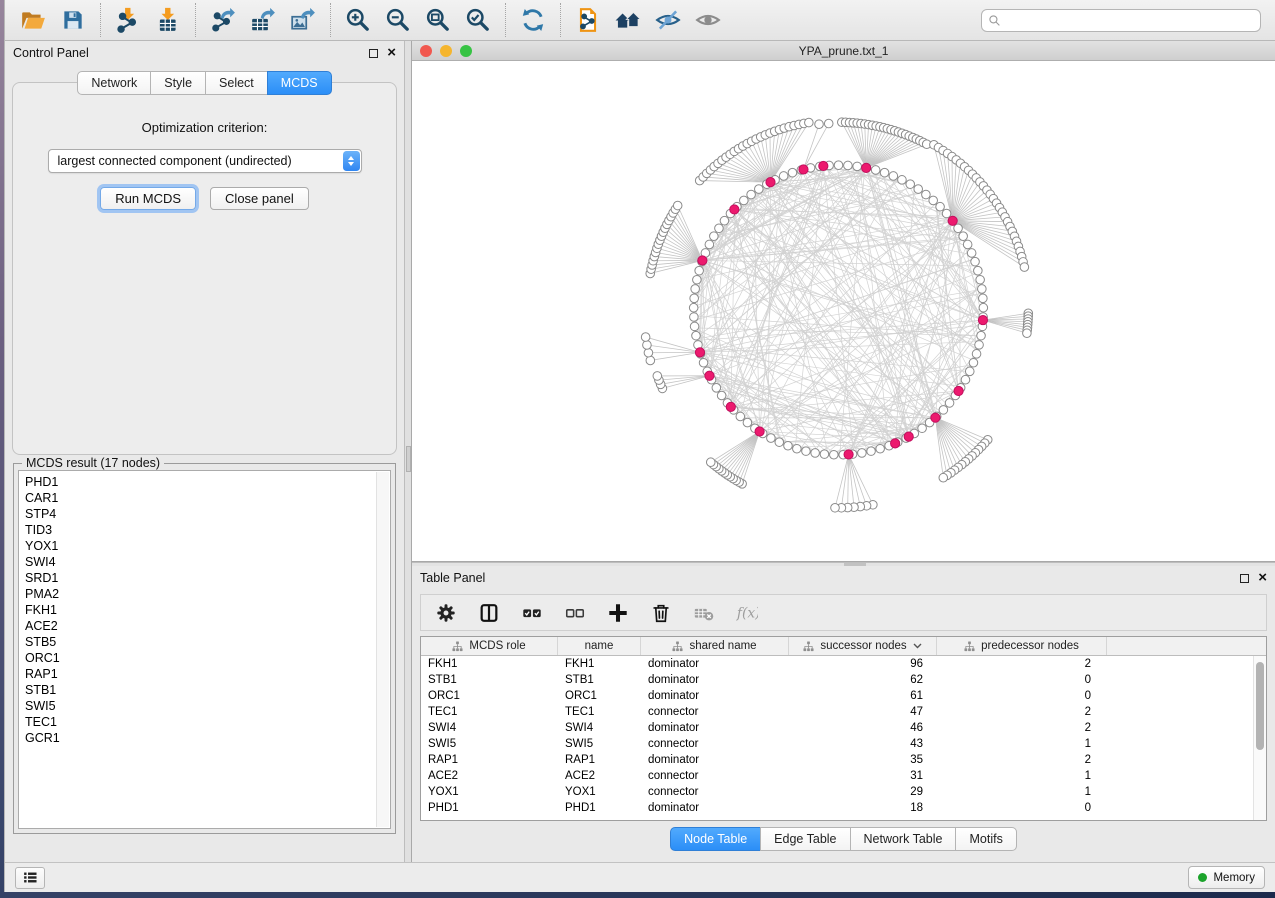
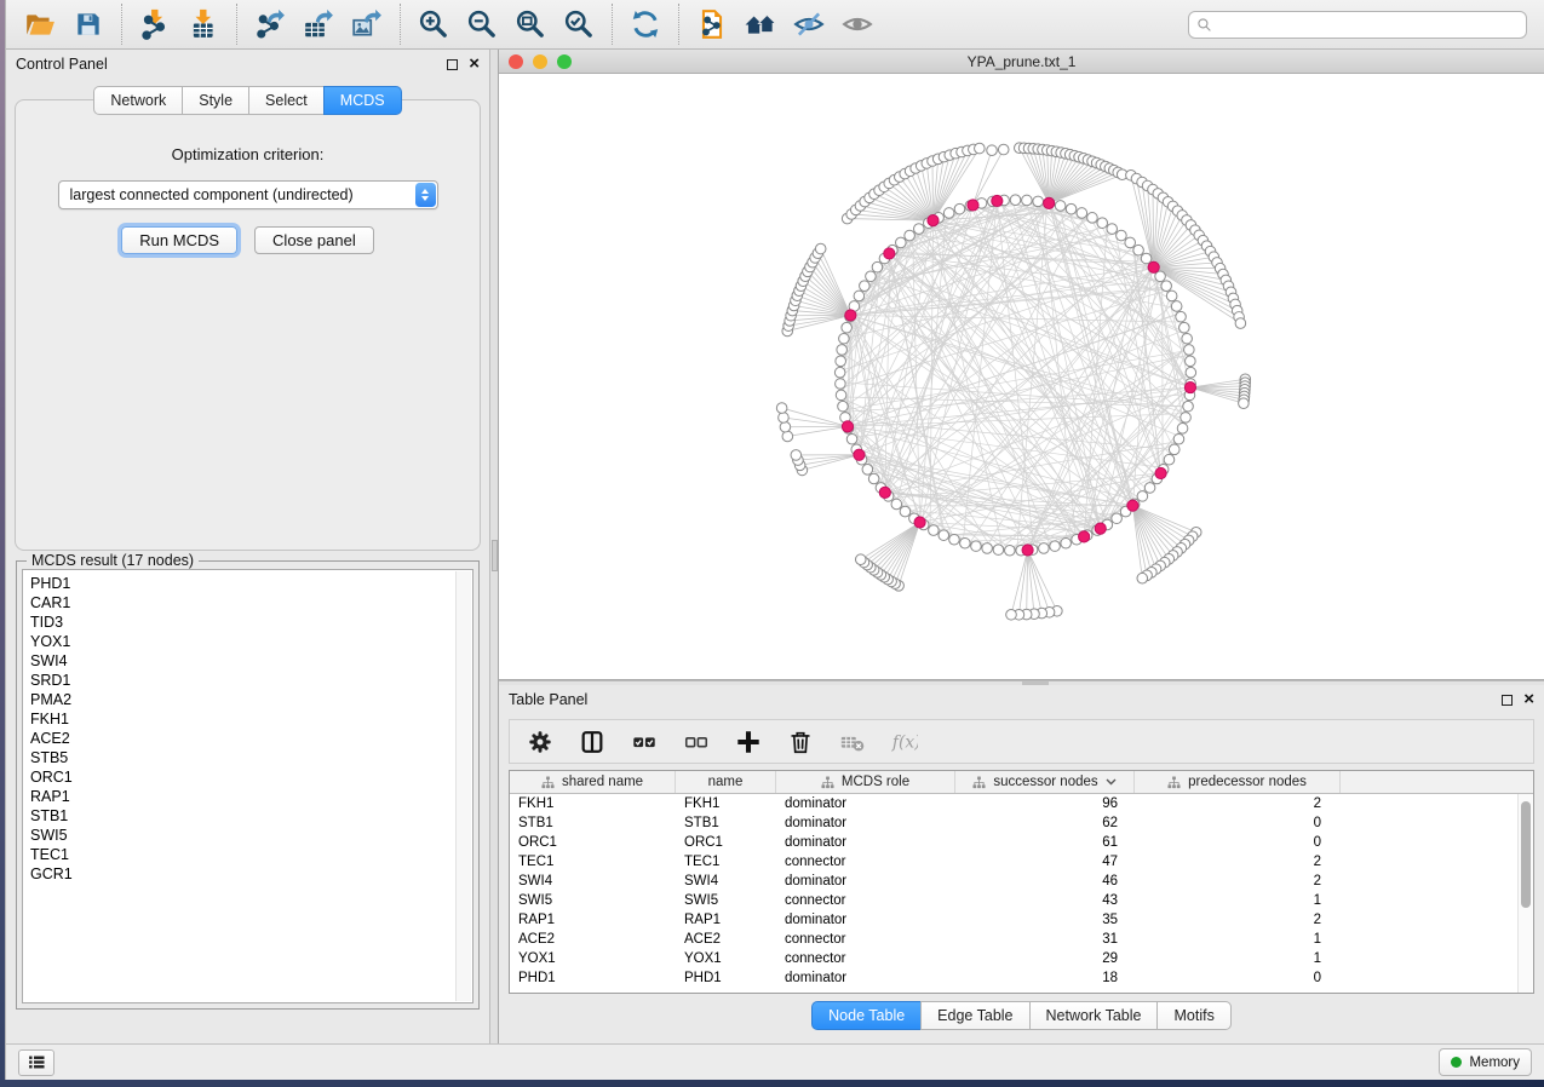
  Control Panel
  ×
  Network
  Style
  Select
  MCDS
  Optimization criterion:
  largest connected component (undirected)
  Run MCDS
  Close panel
  MCDS result (17 nodes)
  PHD1
  CAR1
- STP4
  TID3
  YOX1
  SWI4
  SRD1
  PMA2
  FKH1
  ACE2
  STB5
  ORC1
  RAP1
  STB1
  SWI5
  TEC1
  GCR1
  YPA_prune.txt_1
  Table Panel
  ×
  f(x)
- MCDS role
+ shared name
  name
- shared name
+ MCDS role
  successor nodes
  predecessor nodes
  FKH1
  FKH1
  dominator
  96
  2
  STB1
  STB1
  dominator
  62
  0
  ORC1
  ORC1
  dominator
  61
  0
  TEC1
  TEC1
  connector
  47
  2
  SWI4
  SWI4
  dominator
  46
  2
  SWI5
  SWI5
  connector
  43
  1
  RAP1
  RAP1
  dominator
  35
  2
  ACE2
  ACE2
  connector
  31
  1
  YOX1
  YOX1
  connector
  29
  1
  PHD1
  PHD1
  dominator
  18
  0
  Node Table
  Edge Table
  Network Table
  Motifs
  Memory
